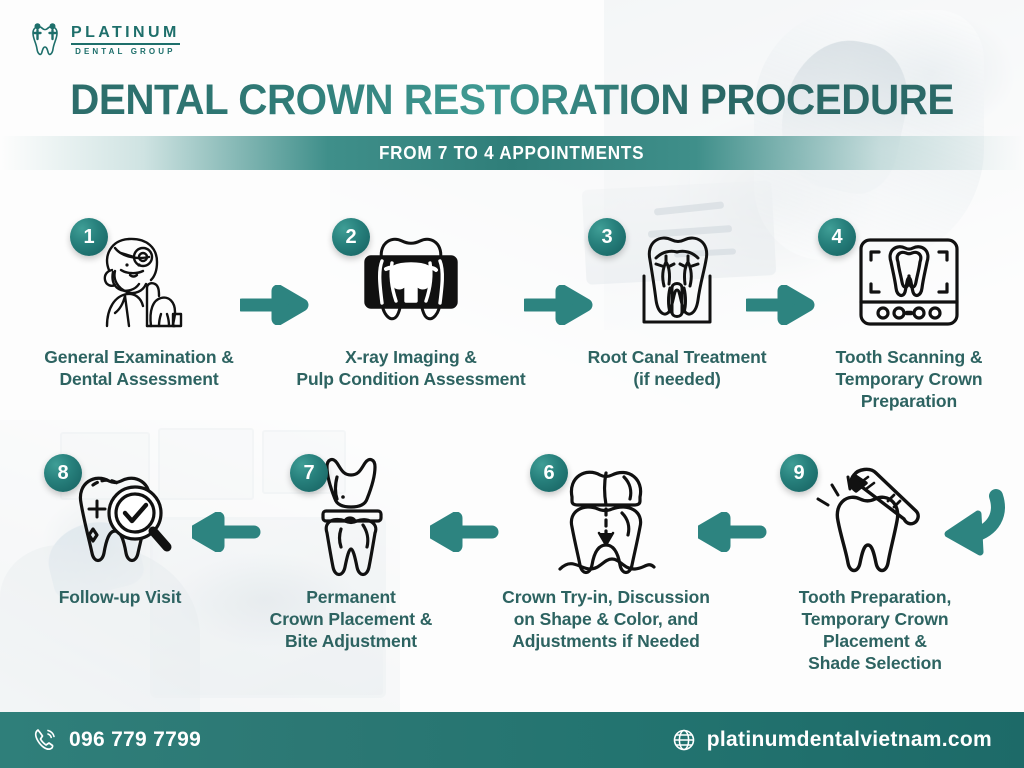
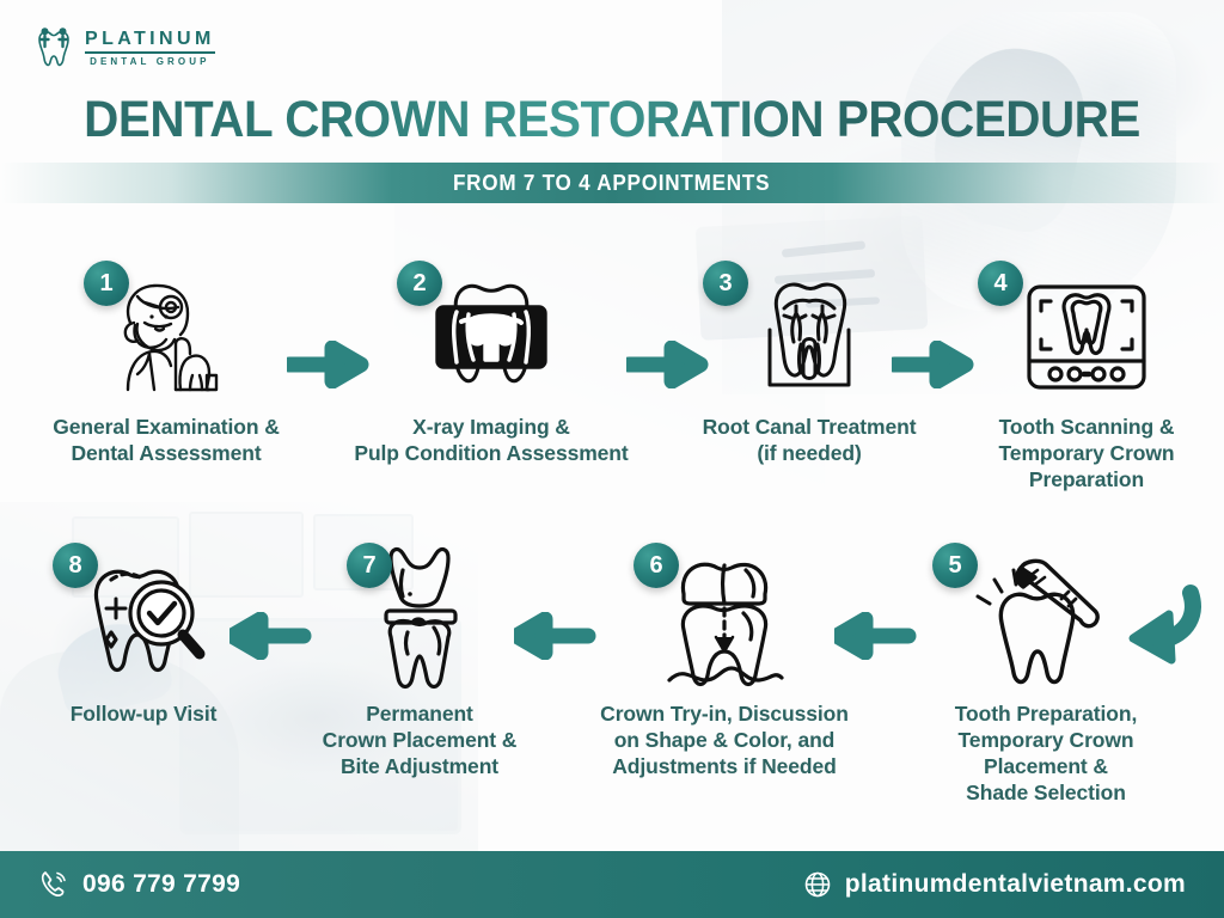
  PLATINUM
  DENTAL GROUP
  DENTAL CROWN RESTORATION PROCEDURE
  FROM 7 TO 4 APPOINTMENTS
  1
  General Examination &
  Dental Assessment
  2
  X-ray Imaging &
  Pulp Condition Assessment
  3
  Root Canal Treatment
  (if needed)
  4
  Tooth Scanning &
  Temporary Crown
  Preparation
- 9
+ 5
  Tooth Preparation,
  Temporary Crown
  Placement &
  Shade Selection
  6
  Crown Try-in, Discussion
  on Shape & Color, and
  Adjustments if Needed
  7
  Permanent
  Crown Placement &
  Bite Adjustment
  8
  Follow-up Visit
  096 779 7799
  platinumdentalvietnam.com
